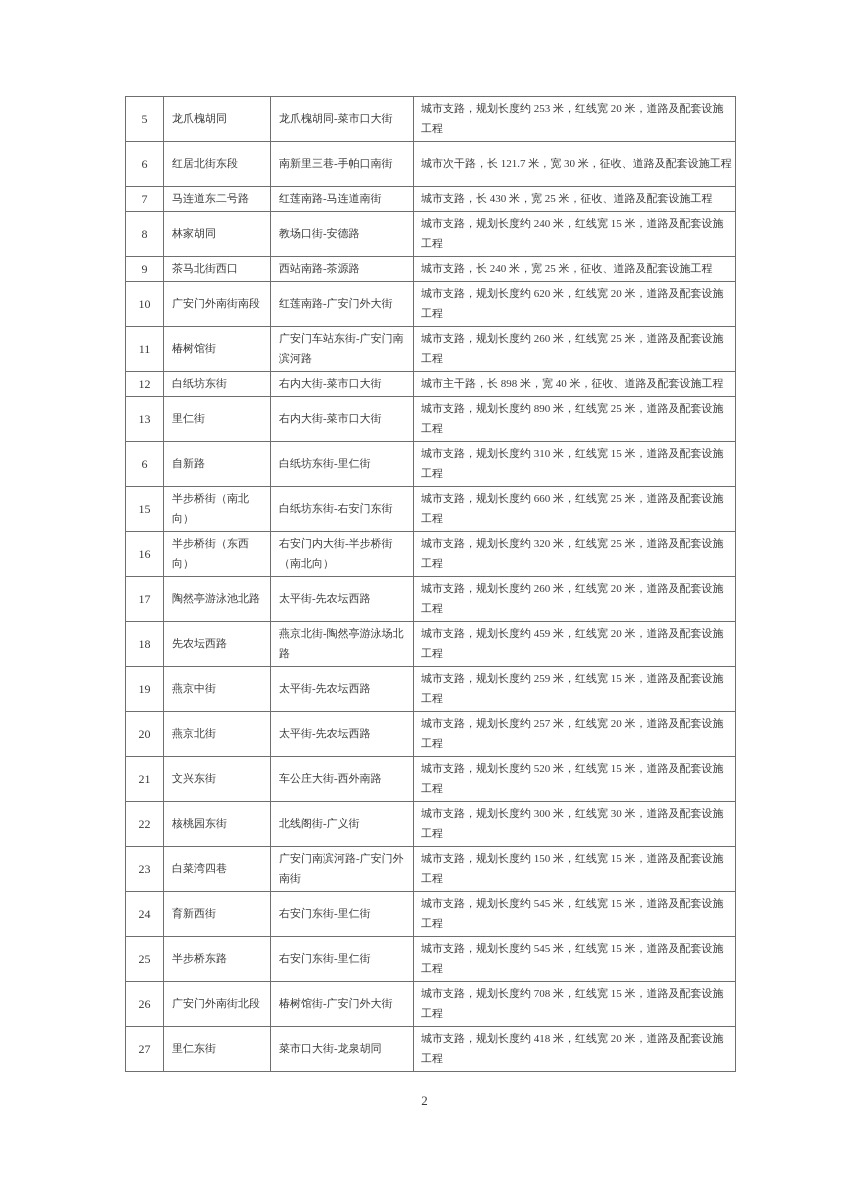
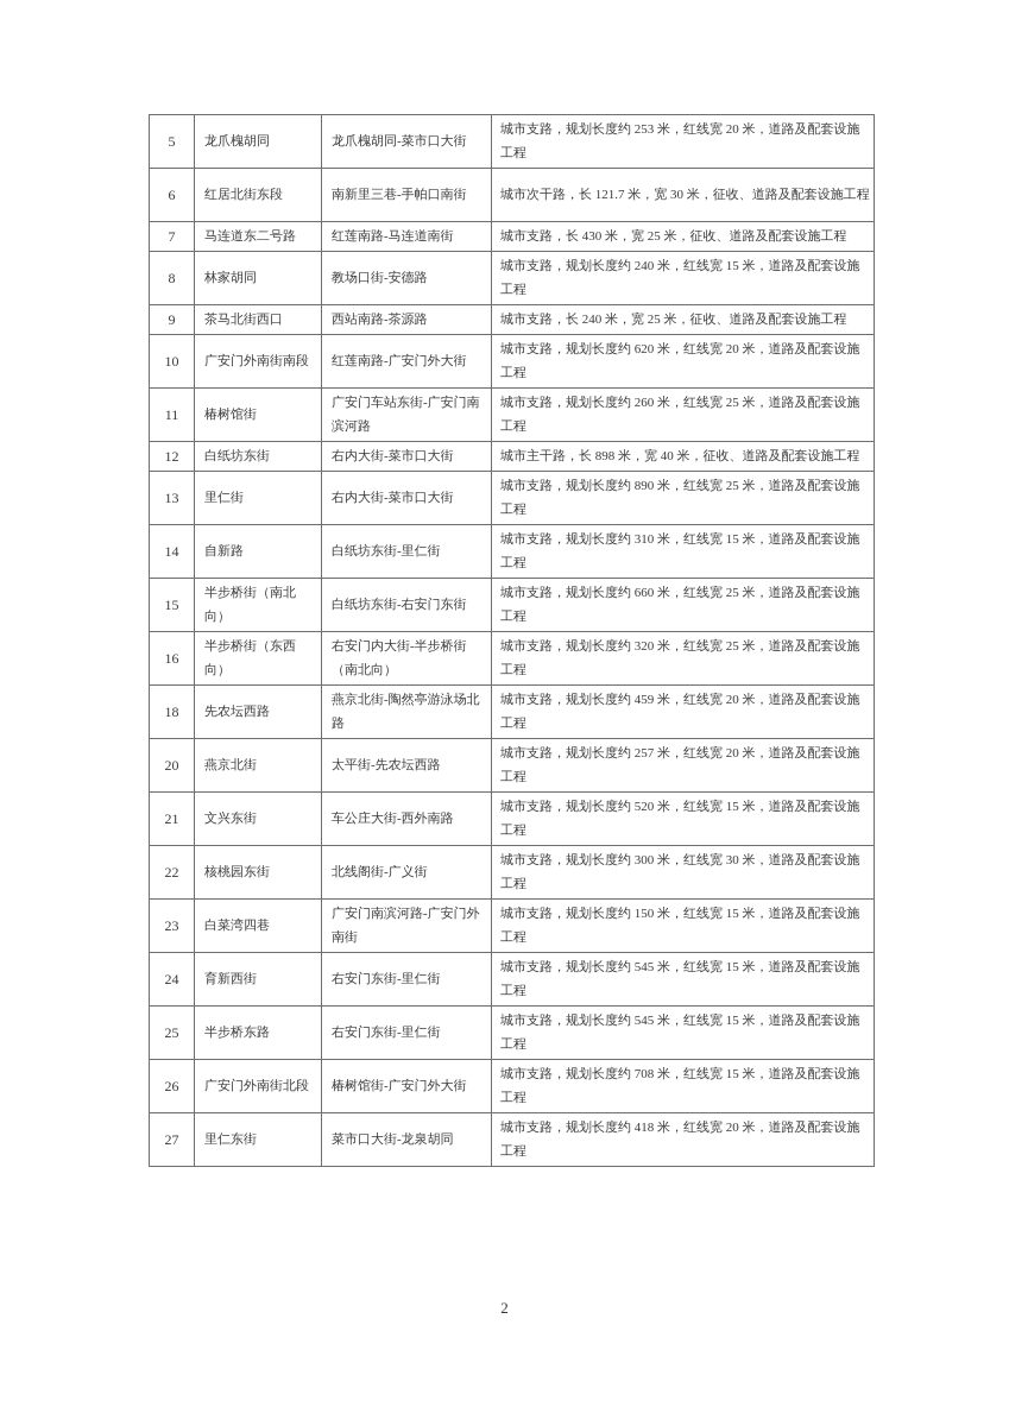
  5	龙爪槐胡同	龙爪槐胡同-菜市口大街	城市支路，规划长度约 253 米，红线宽 20 米，道路及配套设施工程
  6	红居北街东段	南新里三巷-手帕口南街	城市次干路，长 121.7 米，宽 30 米，征收、道路及配套设施工程
  7	马连道东二号路	红莲南路-马连道南街	城市支路，长 430 米，宽 25 米，征收、道路及配套设施工程
  8	林家胡同	教场口街-安德路	城市支路，规划长度约 240 米，红线宽 15 米，道路及配套设施工程
  9	茶马北街西口	西站南路-茶源路	城市支路，长 240 米，宽 25 米，征收、道路及配套设施工程
  10	广安门外南街南段	红莲南路-广安门外大街	城市支路，规划长度约 620 米，红线宽 20 米，道路及配套设施工程
  11	椿树馆街	广安门车站东街-广安门南滨河路	城市支路，规划长度约 260 米，红线宽 25 米，道路及配套设施工程
  12	白纸坊东街	右内大街-菜市口大街	城市主干路，长 898 米，宽 40 米，征收、道路及配套设施工程
  13	里仁街	右内大街-菜市口大街	城市支路，规划长度约 890 米，红线宽 25 米，道路及配套设施工程
- 6	自新路	白纸坊东街-里仁街	城市支路，规划长度约 310 米，红线宽 15 米，道路及配套设施工程
+ 14	自新路	白纸坊东街-里仁街	城市支路，规划长度约 310 米，红线宽 15 米，道路及配套设施工程
  15	半步桥街（南北向）	白纸坊东街-右安门东街	城市支路，规划长度约 660 米，红线宽 25 米，道路及配套设施工程
  16	半步桥街（东西向）	右安门内大街-半步桥街（南北向）	城市支路，规划长度约 320 米，红线宽 25 米，道路及配套设施工程
- 17	陶然亭游泳池北路	太平街-先农坛西路	城市支路，规划长度约 260 米，红线宽 20 米，道路及配套设施工程
  18	先农坛西路	燕京北街-陶然亭游泳场北路	城市支路，规划长度约 459 米，红线宽 20 米，道路及配套设施工程
- 19	燕京中街	太平街-先农坛西路	城市支路，规划长度约 259 米，红线宽 15 米，道路及配套设施工程
  20	燕京北街	太平街-先农坛西路	城市支路，规划长度约 257 米，红线宽 20 米，道路及配套设施工程
  21	文兴东街	车公庄大街-西外南路	城市支路，规划长度约 520 米，红线宽 15 米，道路及配套设施工程
  22	核桃园东街	北线阁街-广义街	城市支路，规划长度约 300 米，红线宽 30 米，道路及配套设施工程
  23	白菜湾四巷	广安门南滨河路-广安门外南街	城市支路，规划长度约 150 米，红线宽 15 米，道路及配套设施工程
  24	育新西街	右安门东街-里仁街	城市支路，规划长度约 545 米，红线宽 15 米，道路及配套设施工程
  25	半步桥东路	右安门东街-里仁街	城市支路，规划长度约 545 米，红线宽 15 米，道路及配套设施工程
  26	广安门外南街北段	椿树馆街-广安门外大街	城市支路，规划长度约 708 米，红线宽 15 米，道路及配套设施工程
  27	里仁东街	菜市口大街-龙泉胡同	城市支路，规划长度约 418 米，红线宽 20 米，道路及配套设施工程
  2
